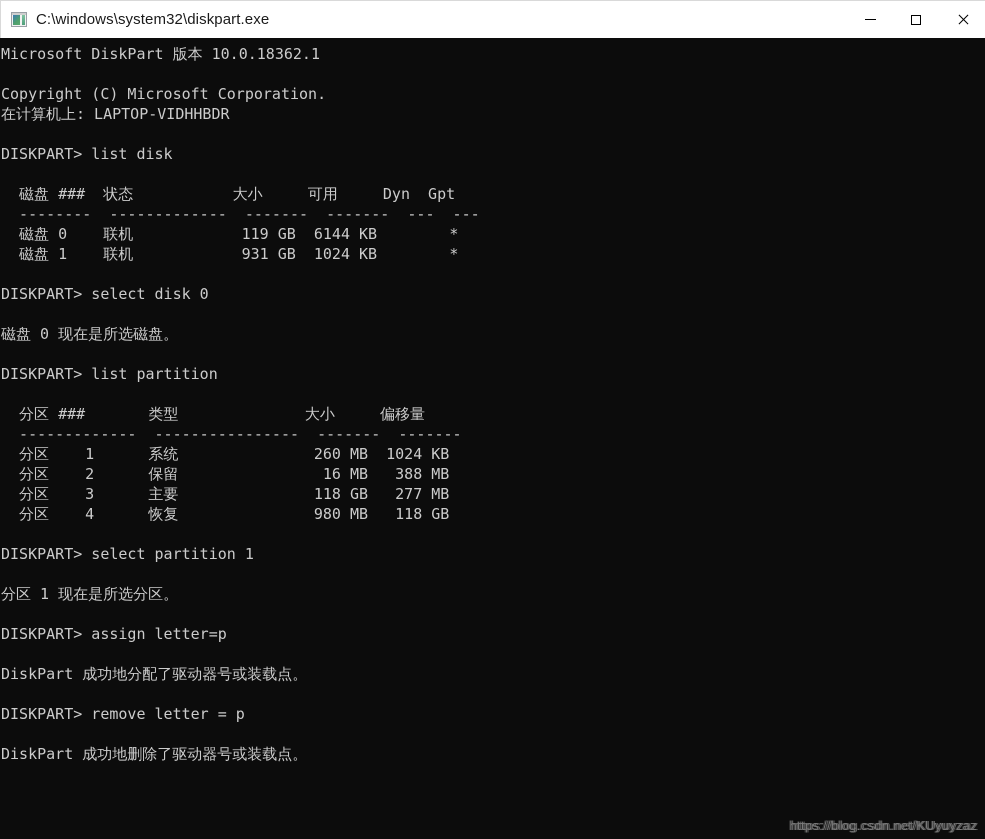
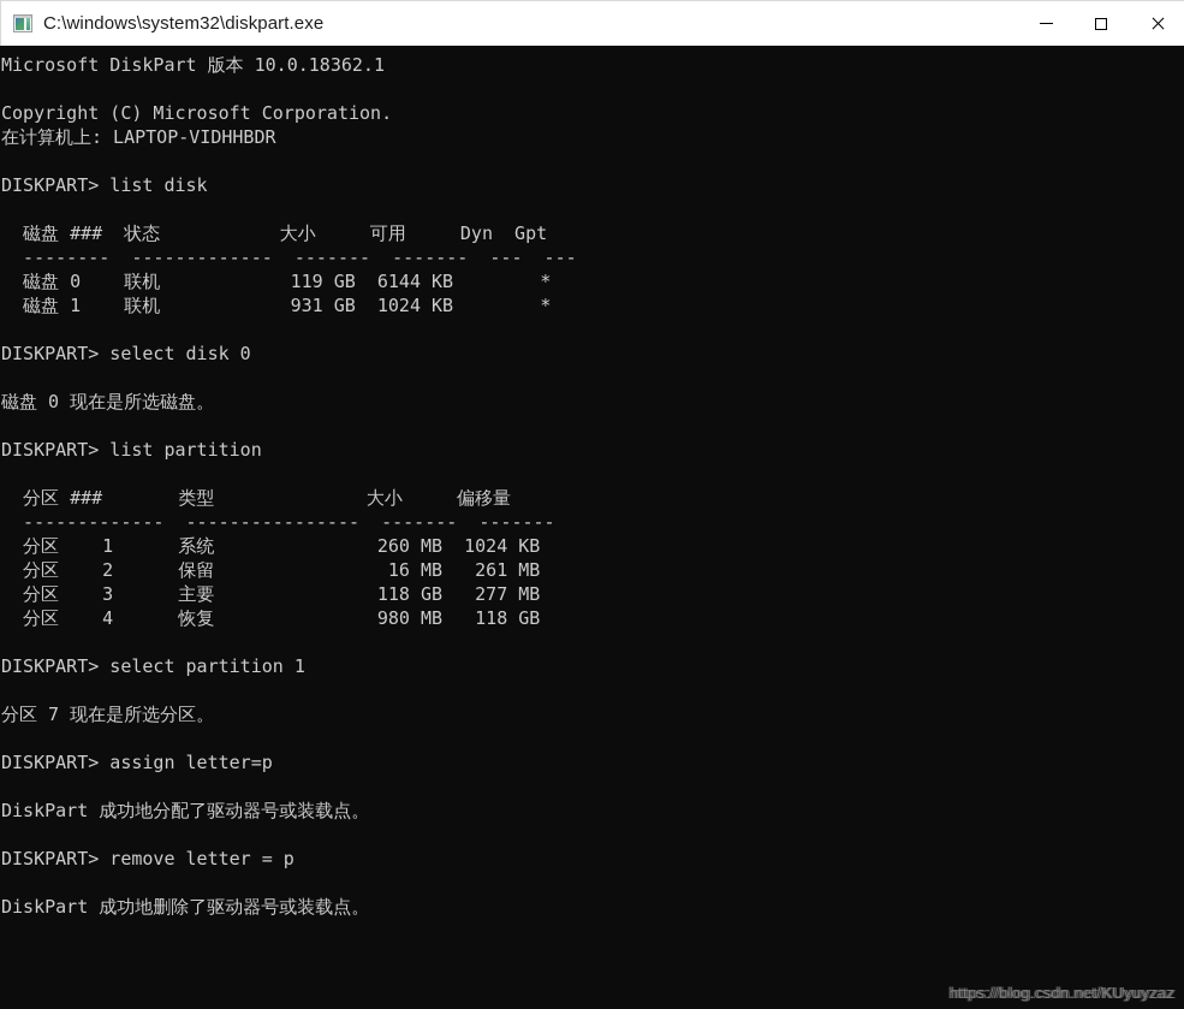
  C:\windows\system32\diskpart.exe
  Microsoft DiskPart 版本 10.0.18362.1
  Copyright (C) Microsoft Corporation.
  在计算机上: LAPTOP-VIDHHBDR
  DISKPART> list disk
  磁盘 ### 状态 大小 可用 Dyn Gpt
  -------- ------------- ------- ------- --- ---
  磁盘 0 联机 119 GB 6144 KB *
  磁盘 1 联机 931 GB 1024 KB *
  DISKPART> select disk 0
  磁盘 0 现在是所选磁盘。
  DISKPART> list partition
  分区 ### 类型 大小 偏移量
  ------------- ---------------- ------- -------
  分区 1 系统 260 MB 1024 KB
- 分区 2 保留 16 MB 388 MB
+ 分区 2 保留 16 MB 261 MB
  分区 3 主要 118 GB 277 MB
  分区 4 恢复 980 MB 118 GB
  DISKPART> select partition 1
- 分区 1 现在是所选分区。
+ 分区 7 现在是所选分区。
  DISKPART> assign letter=p
  DiskPart 成功地分配了驱动器号或装载点。
  DISKPART> remove letter = p
  DiskPart 成功地删除了驱动器号或装载点。
  https://blog.csdn.net/KUyuyzaz
